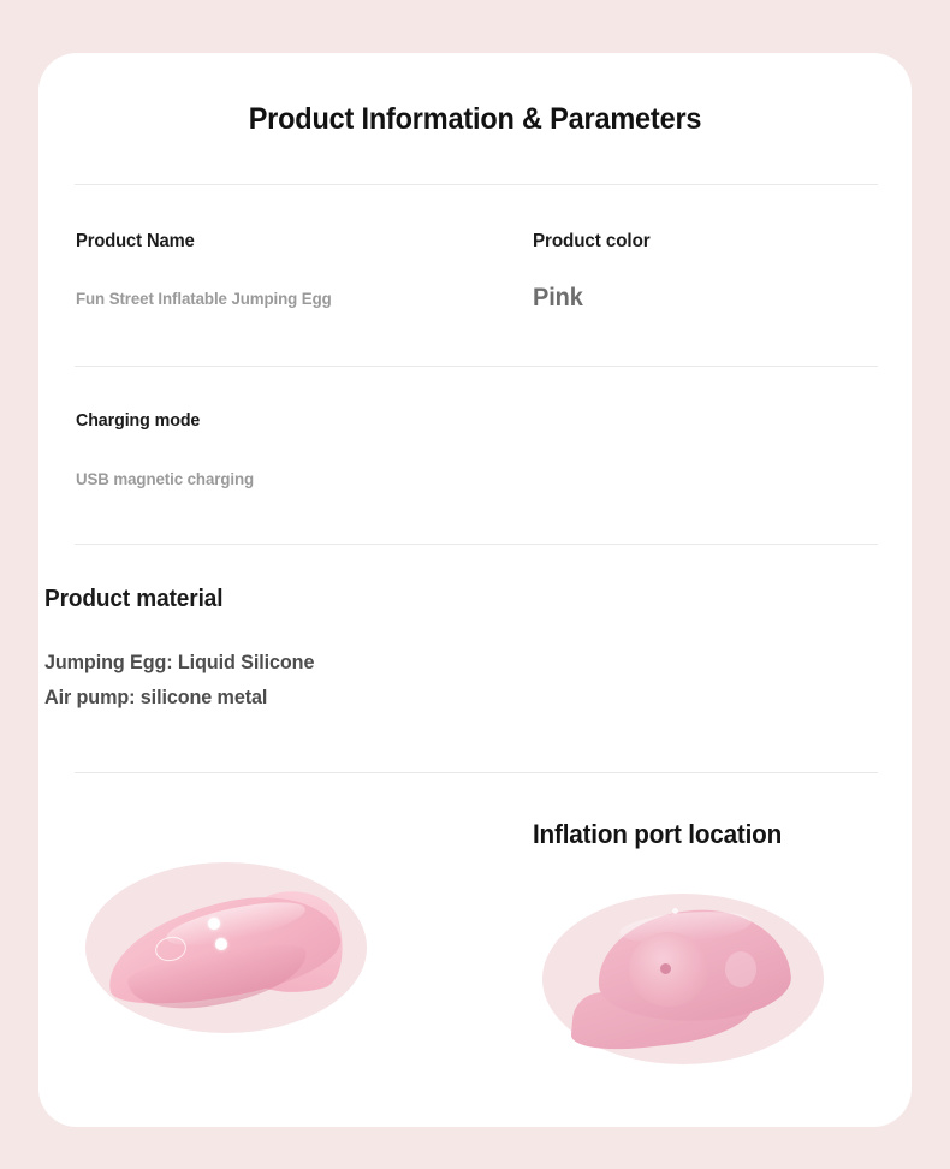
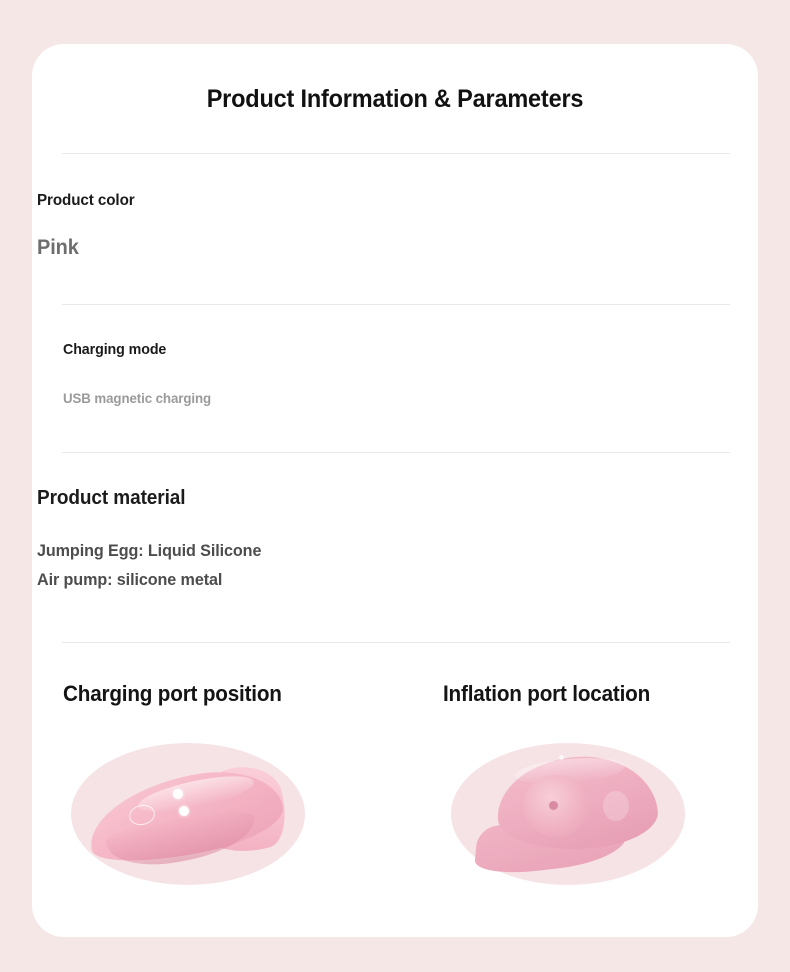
  Product Information & Parameters
- Product Name
- Fun Street Inflatable Jumping Egg
  Product color
  Pink
  Charging mode
  USB magnetic charging
  Product material
  Jumping Egg: Liquid Silicone
  Air pump: silicone metal
+ Charging port position
  Inflation port location
